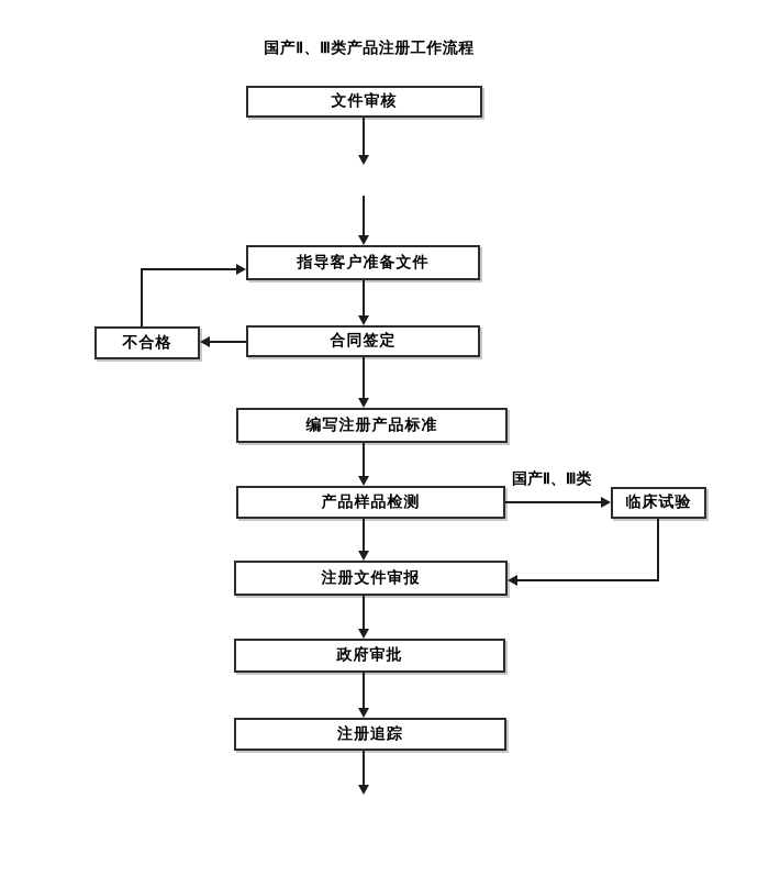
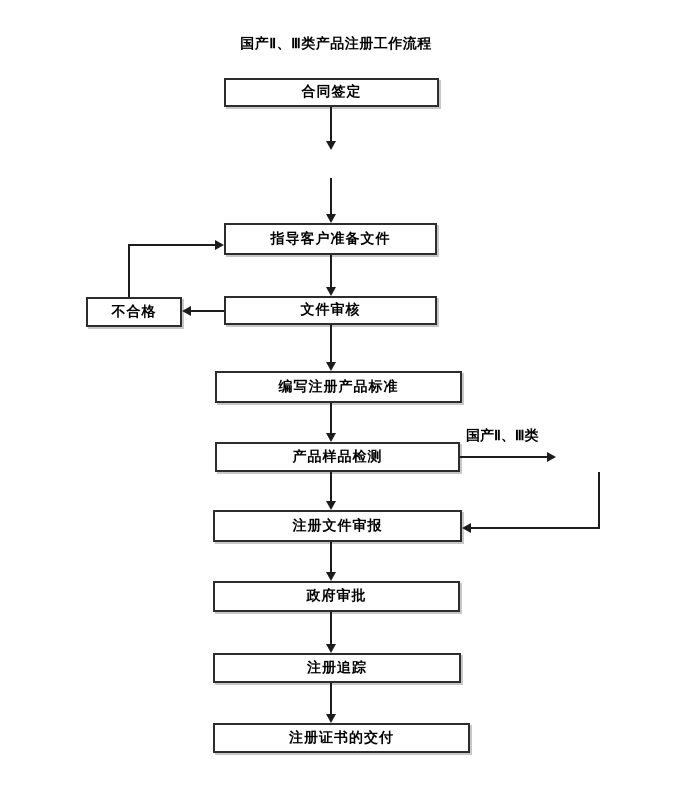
  国产Ⅱ、Ⅲ类产品注册工作流程
- 文件审核
+ 合同签定
  指导客户准备文件
- 合同签定
+ 文件审核
  编写注册产品标准
  产品样品检测
  注册文件审报
  政府审批
  注册追踪
+ 注册证书的交付
  不合格
- 临床试验
  国产Ⅱ、Ⅲ类
